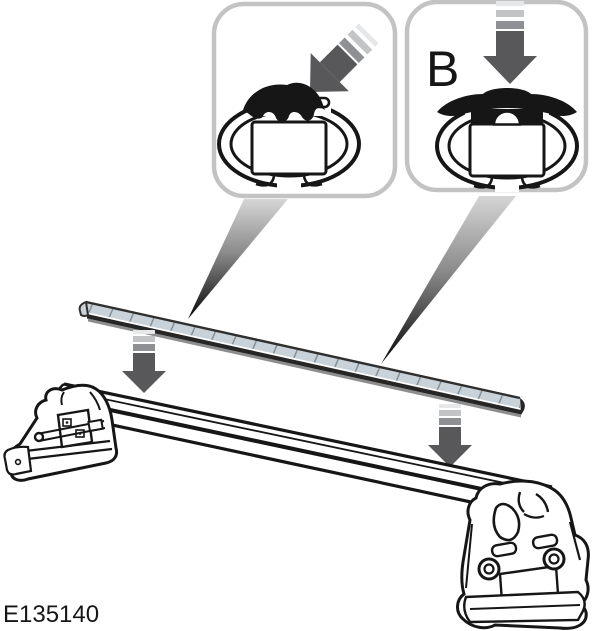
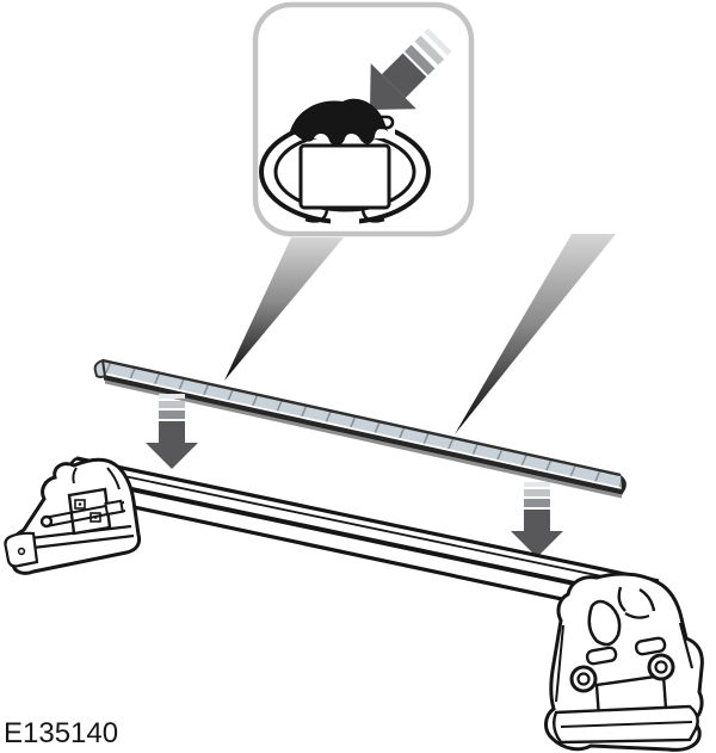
- B
  E135140
